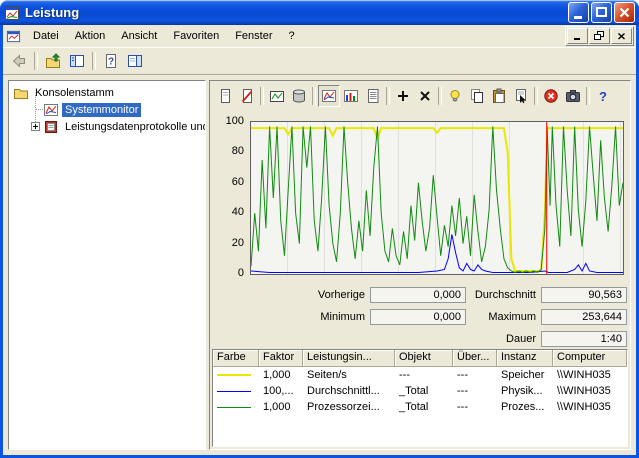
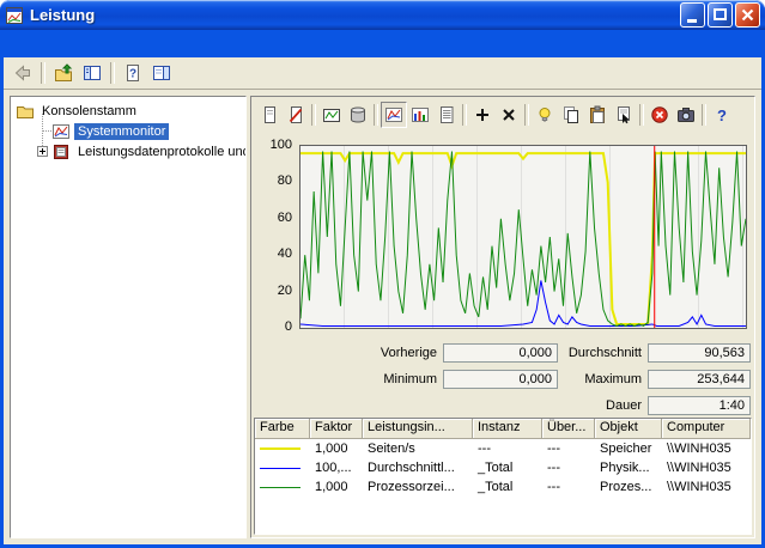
  Leistung
- Datei Aktion Ansicht Favoriten Fenster ?
  ?
  Konsolenstamm
  Systemmonitor
  Leistungsdatenprotokolle un
  ?
  100
  80
  60
  40
  20
  0
  Vorherige
  0,000
  Durchschnitt
  90,563
  Minimum
  0,000
  Maximum
  253,644
  Dauer
  1:40
  Farbe
  Faktor
  Leistungsin...
- Objekt
+ Instanz
  Über...
- Instanz
+ Objekt
  Computer
  1,000
  Seiten/s
  ---
  ---
  Speicher
  \\WINH035
  100,...
  Durchschnittl...
  _Total
  ---
  Physik...
  \\WINH035
  1,000
  Prozessorzei...
  _Total
  ---
  Prozes...
  \\WINH035
